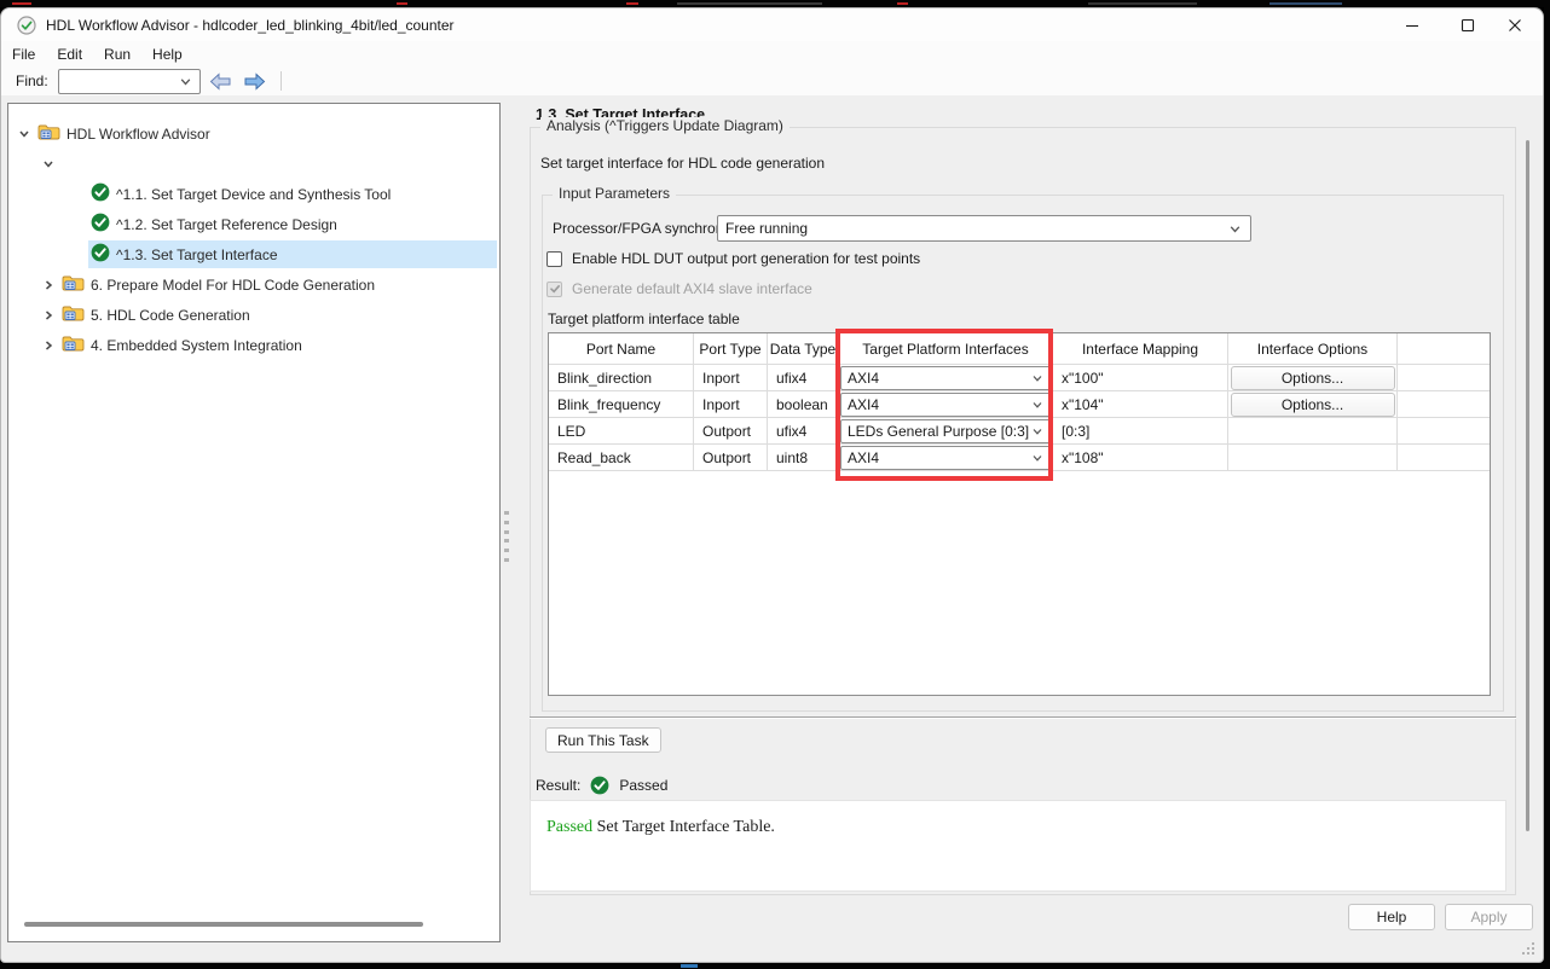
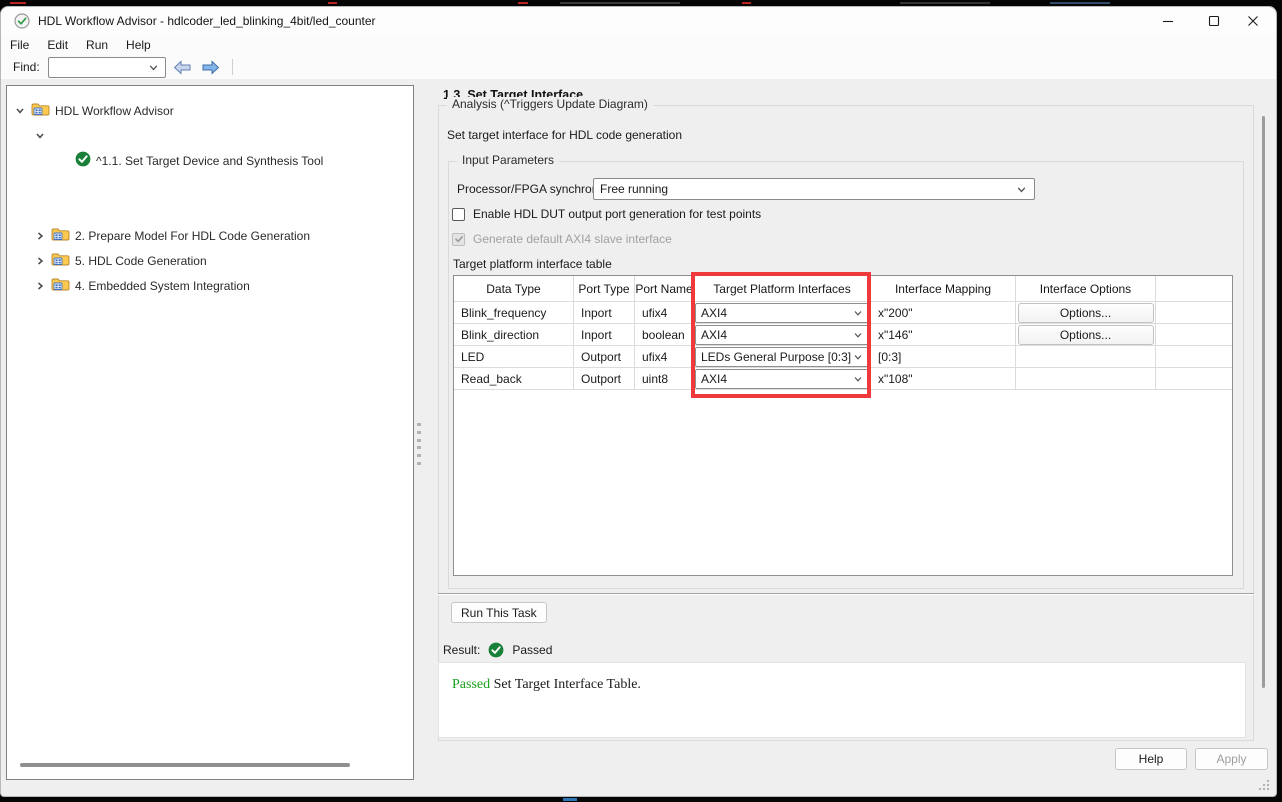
  HDL Workflow Advisor - hdlcoder_led_blinking_4bit/led_counter
  File
  Edit
  Run
  Help
  Find:
  HDL Workflow Advisor
  ^1.1. Set Target Device and Synthesis Tool
- ^1.2. Set Target Reference Design
- ^1.3. Set Target Interface
- 6. Prepare Model For HDL Code Generation
+ 2. Prepare Model For HDL Code Generation
  5. HDL Code Generation
  4. Embedded System Integration
  1.3. Set Target Interface
  Analysis (^Triggers Update Diagram)
  Set target interface for HDL code generation
  Input Parameters
  Processor/FPGA synchro
  Free running
  Enable HDL DUT output port generation for test points
  Generate default AXI4 slave interface
  Target platform interface table
- Port Name
+ Data Type
  Port Type
- Data Type
+ Port Name
  Target Platform Interfaces
  Interface Mapping
  Interface Options
- Blink_direction
+ Blink_frequency
  Inport
  ufix4
  AXI4
- x"100"
+ x"200"
  Options...
- Blink_frequency
+ Blink_direction
  Inport
  boolean
  AXI4
- x"104"
+ x"146"
  Options...
  LED
  Outport
  ufix4
  LEDs General Purpose [0:3]
  [0:3]
  Read_back
  Outport
  uint8
  AXI4
  x"108"
  Run This Task
  Result:
  Passed
  Passed Set Target Interface Table.
  Help
  Apply
